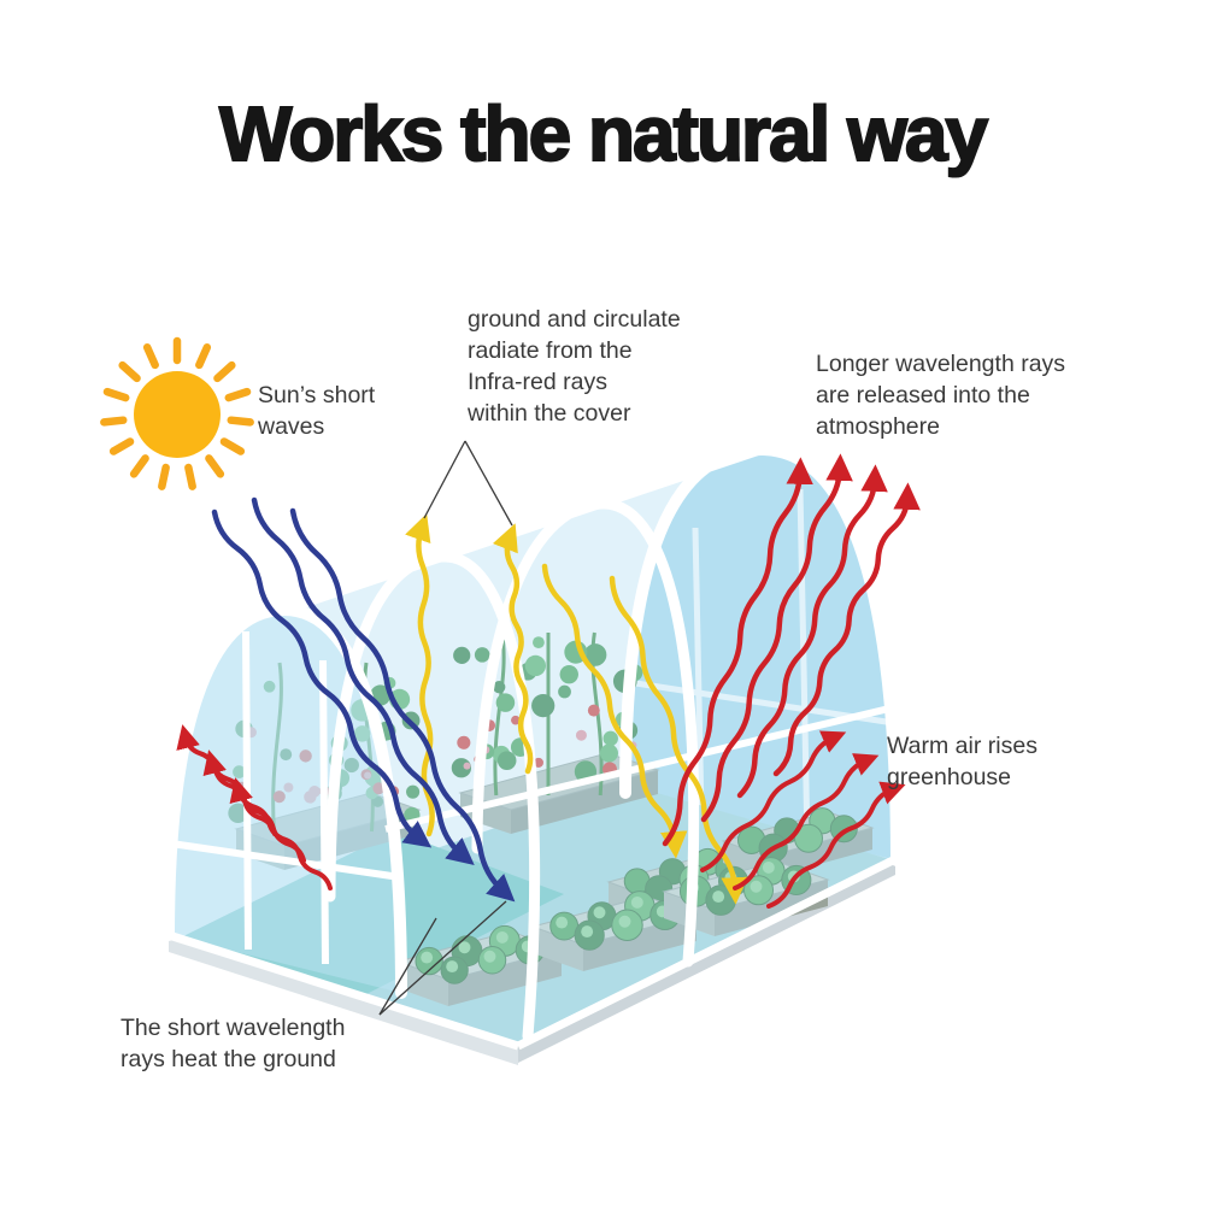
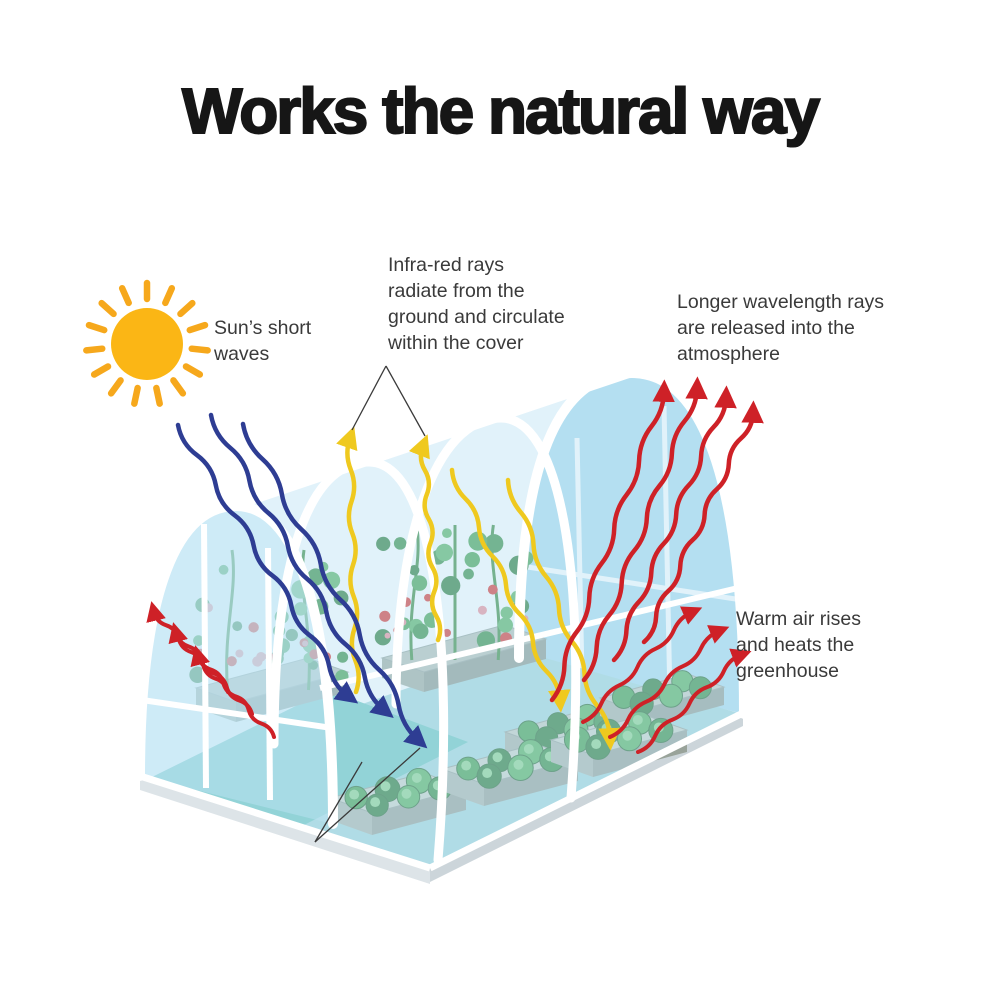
  Works the natural way
  Sun’s short
  waves
- ground and circulate
+ Infra-red rays
  radiate from the
- Infra-red rays
+ ground and circulate
  within the cover
  Longer wavelength rays
  are released into the
  atmosphere
  Warm air rises
+ and heats the
  greenhouse
- The short wavelength
- rays heat the ground
